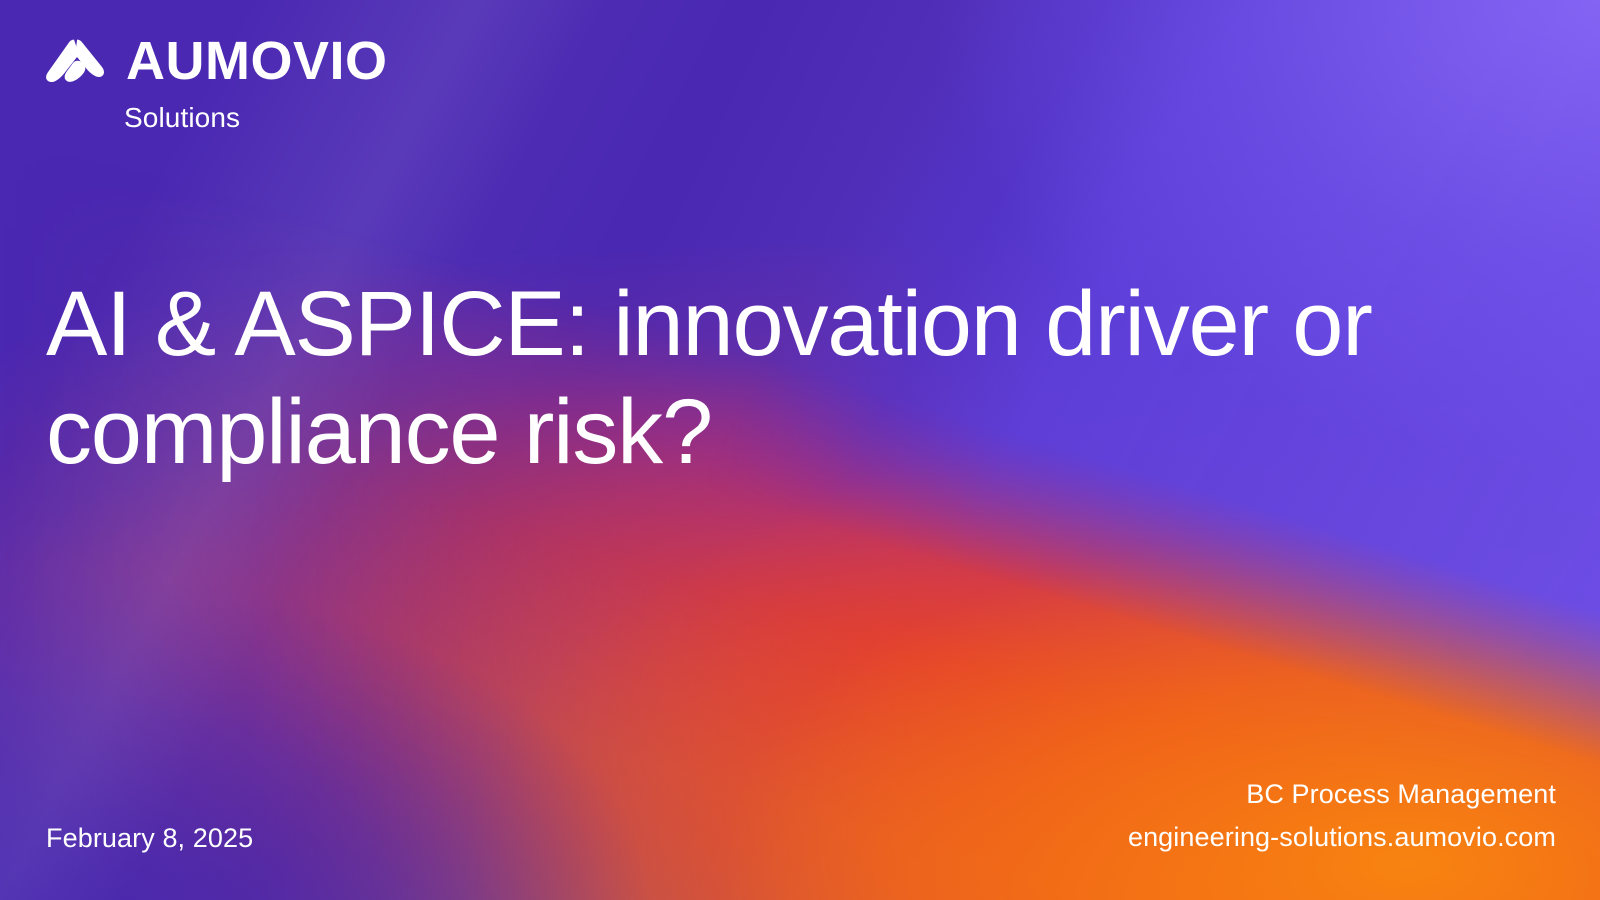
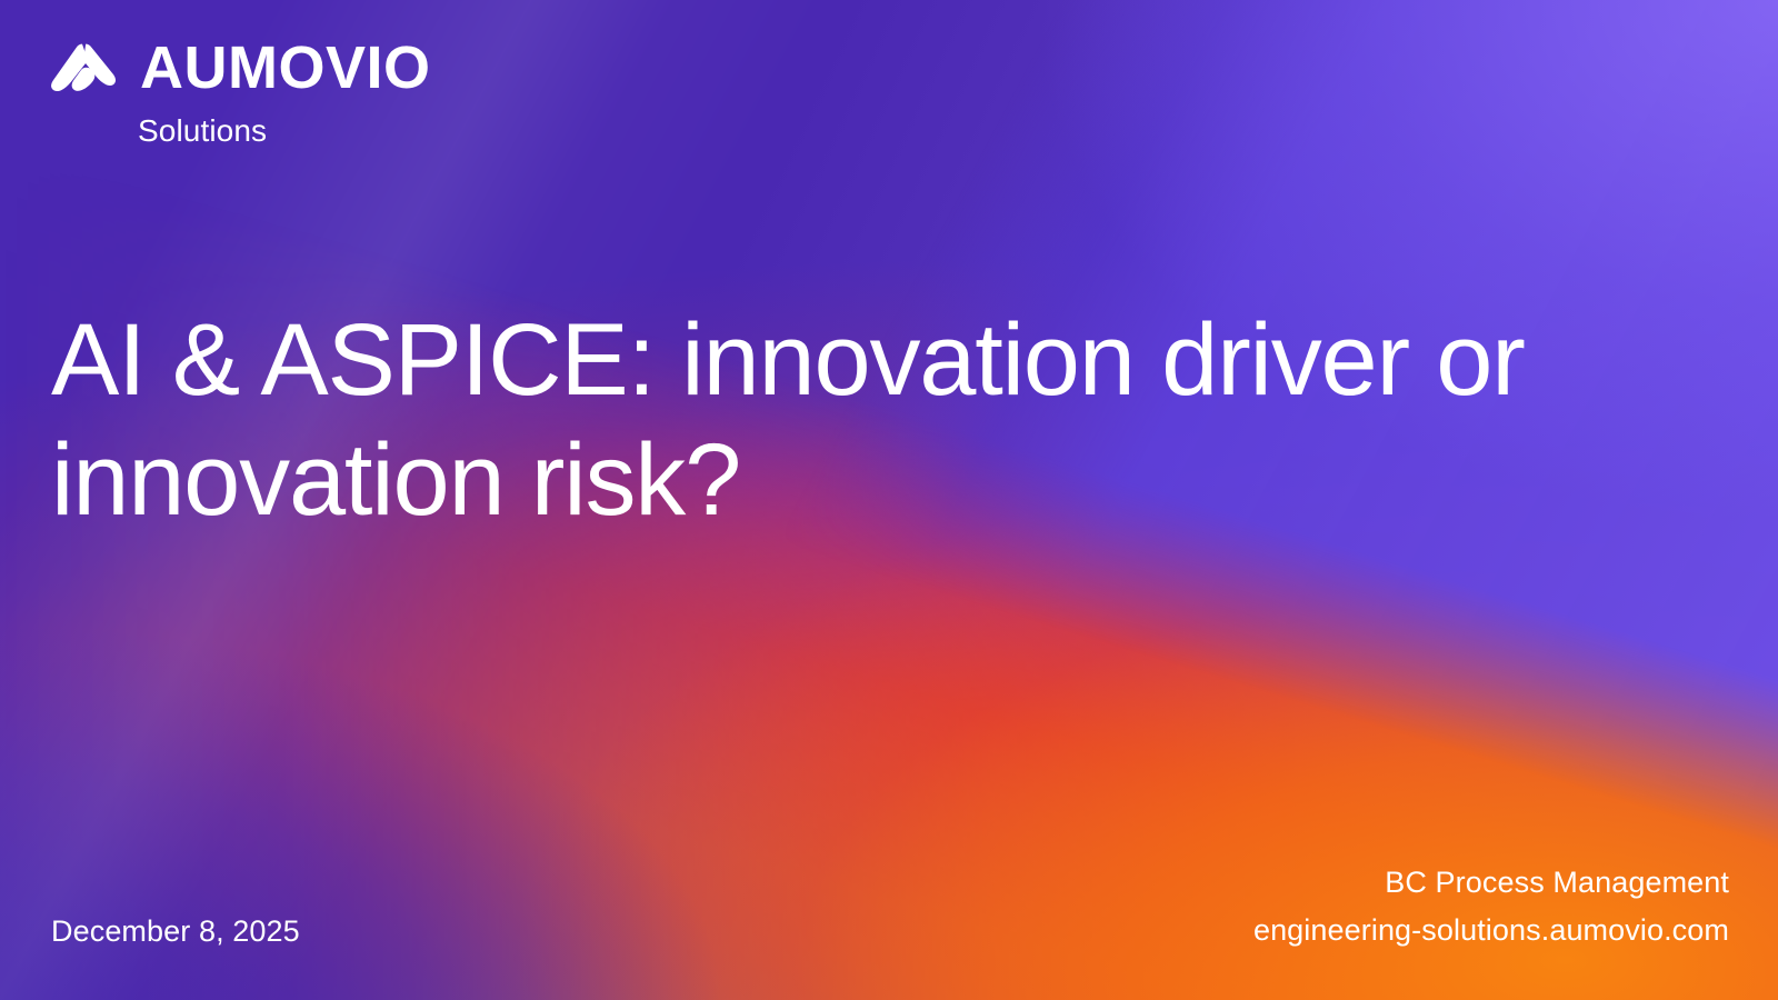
  AUMOVIO
  Solutions
- AI & ASPICE: innovation driver or compliance risk?
+ AI & ASPICE: innovation driver or innovation risk?
- February 8, 2025
+ December 8, 2025
  BC Process Management
  engineering-solutions.aumovio.com
